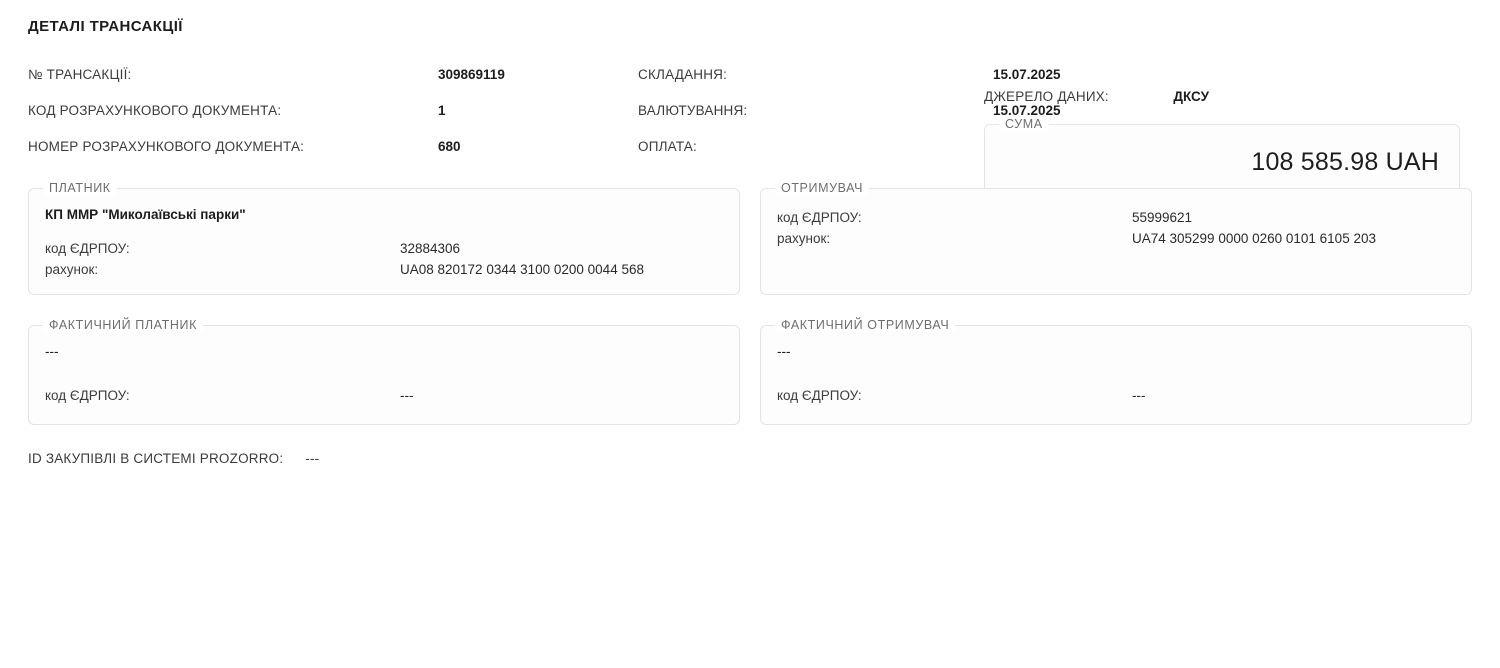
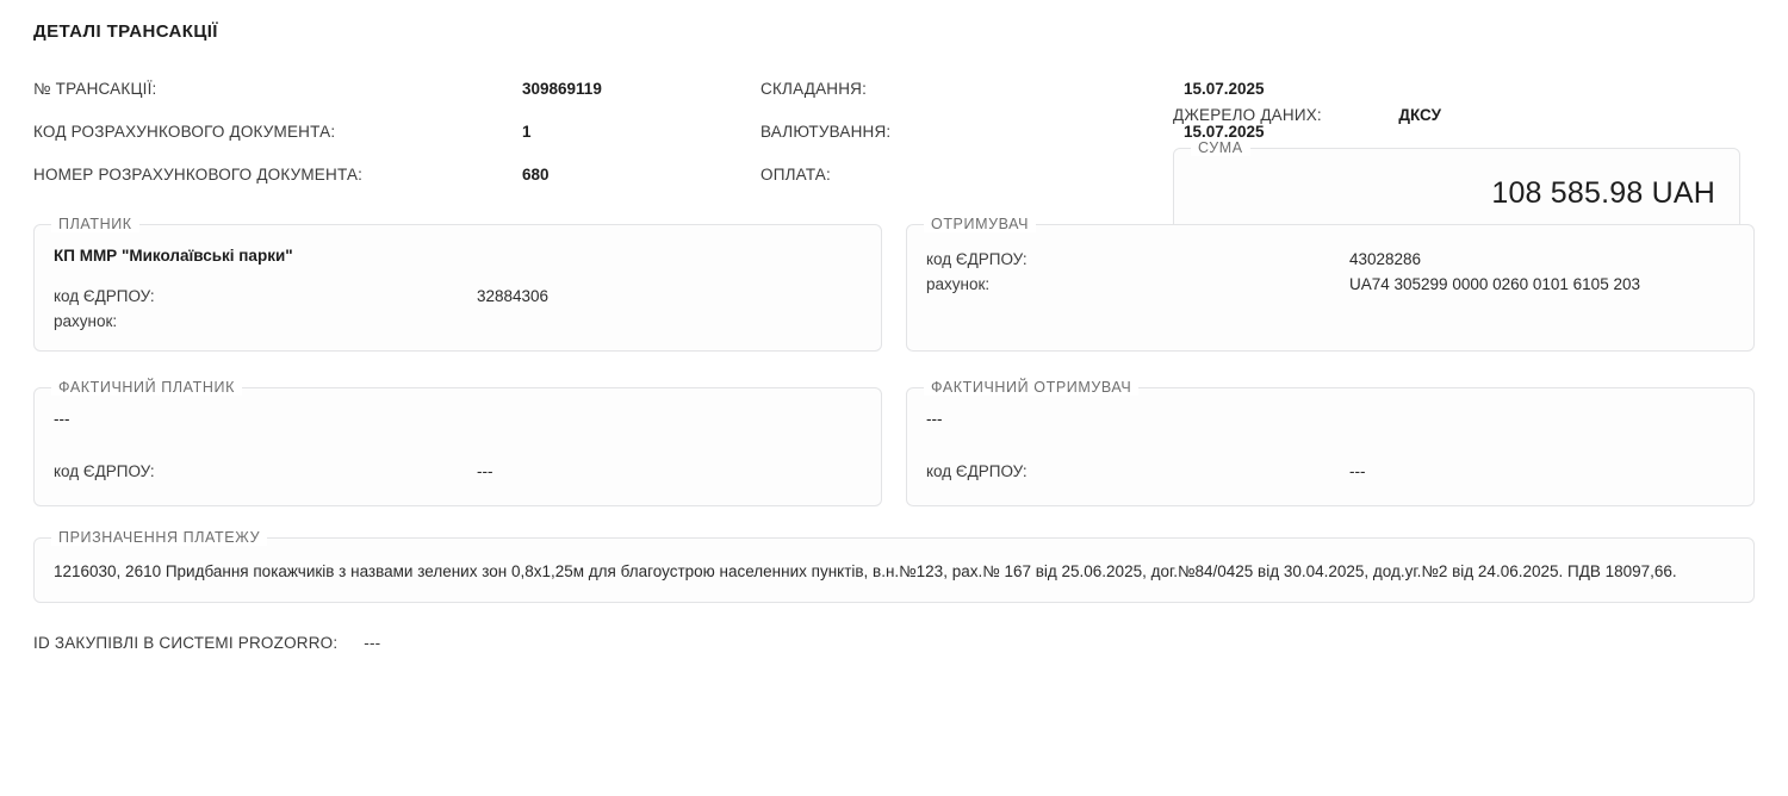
  ДЕТАЛІ ТРАНСАКЦІЇ
  № ТРАНСАКЦІЇ:
  309869119
  СКЛАДАННЯ:
  15.07.2025
  КОД РОЗРАХУНКОВОГО ДОКУМЕНТА:
  1
  ВАЛЮТУВАННЯ:
  15.07.2025
  НОМЕР РОЗРАХУНКОВОГО ДОКУМЕНТА:
  680
  ОПЛАТА:
  ДЖЕРЕЛО ДАНИХ: ДКСУ
  СУМА
  108 585.98 UAH
  ПЛАТНИК
  КП ММР "Миколаївські парки"
  код ЄДРПОУ:
  32884306
  рахунок:
- UA08 820172 0344 3100 0200 0044 568
  ОТРИМУВАЧ
  код ЄДРПОУ:
- 55999621
+ 43028286
  рахунок:
  UA74 305299 0000 0260 0101 6105 203
  ФАКТИЧНИЙ ПЛАТНИК
  ---
  код ЄДРПОУ:
  ---
  ФАКТИЧНИЙ ОТРИМУВАЧ
  ---
  код ЄДРПОУ:
  ---
+ ПРИЗНАЧЕННЯ ПЛАТЕЖУ
+ 1216030, 2610 Придбання покажчиків з назвами зелених зон 0,8х1,25м для благоустрою населенних пунктів, в.н.№123, рах.№ 167 від 25.06.2025, дог.№84/0425 від 30.04.2025, дод.уг.№2 від 24.06.2025. ПДВ 18097,66.
  ID ЗАКУПІВЛІ В СИСТЕМІ PROZORRO: ---
